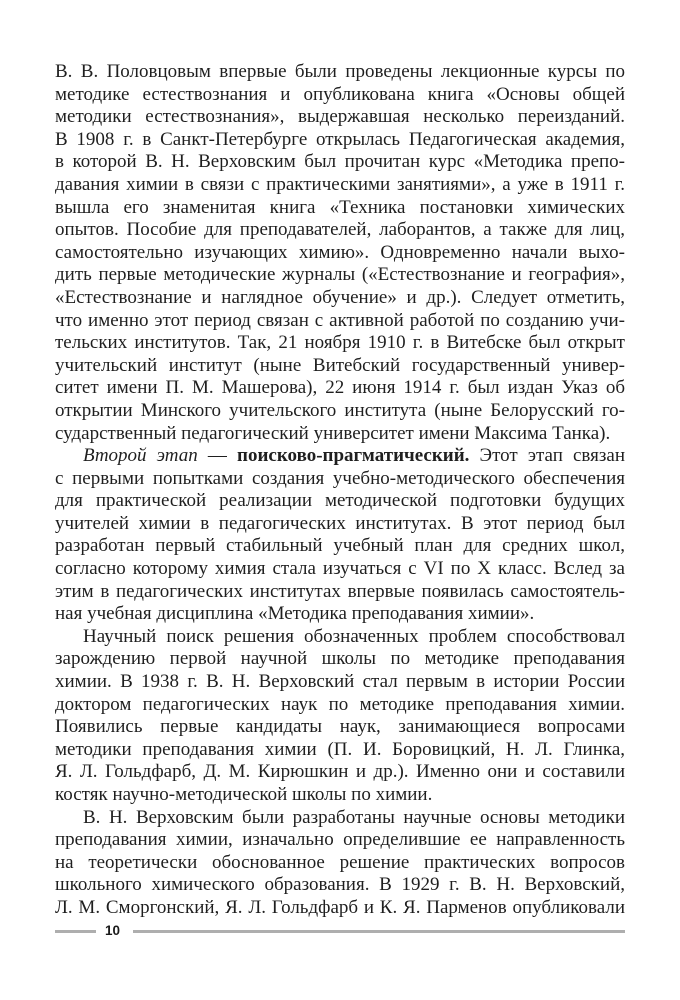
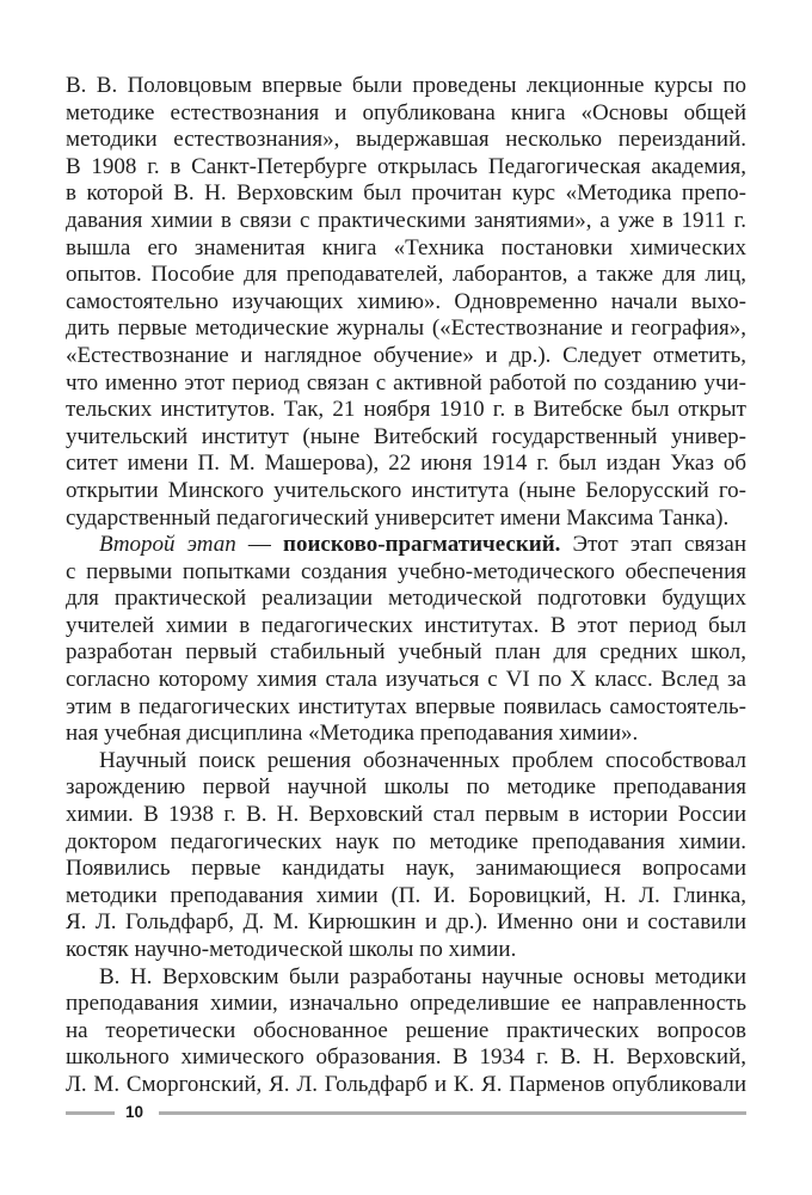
  В. В. Половцовым впервые были проведены лекционные курсы по
  методике естествознания и опубликована книга «Основы общей
  методики естествознания», выдержавшая несколько переизданий.
  В 1908 г. в Санкт-Петербурге открылась Педагогическая академия,
  в которой В. Н. Верховским был прочитан курс «Методика препо-
  давания химии в связи с практическими занятиями», а уже в 1911 г.
  вышла его знаменитая книга «Техника постановки химических
  опытов. Пособие для преподавателей, лаборантов, а также для лиц,
  самостоятельно изучающих химию». Одновременно начали выхо-
  дить первые методические журналы («Естествознание и география»,
  «Естествознание и наглядное обучение» и др.). Следует отметить,
  что именно этот период связан с активной работой по созданию учи-
  тельских институтов. Так, 21 ноября 1910 г. в Витебске был открыт
  учительский институт (ныне Витебский государственный универ-
  ситет имени П. М. Машерова), 22 июня 1914 г. был издан Указ об
  открытии Минского учительского института (ныне Белорусский го-
  сударственный педагогический университет имени Максима Танка).
  Второй этап — поисково-прагматический. Этот этап связан
  с первыми попытками создания учебно-методического обеспечения
  для практической реализации методической подготовки будущих
  учителей химии в педагогических институтах. В этот период был
  разработан первый стабильный учебный план для средних школ,
  согласно которому химия стала изучаться с VI по X класс. Вслед за
  этим в педагогических институтах впервые появилась самостоятель-
  ная учебная дисциплина «Методика преподавания химии».
  Научный поиск решения обозначенных проблем способствовал
  зарождению первой научной школы по методике преподавания
  химии. В 1938 г. В. Н. Верховский стал первым в истории России
  доктором педагогических наук по методике преподавания химии.
  Появились первые кандидаты наук, занимающиеся вопросами
  методики преподавания химии (П. И. Боровицкий, Н. Л. Глинка,
  Я. Л. Гольдфарб, Д. М. Кирюшкин и др.). Именно они и составили
  костяк научно-методической школы по химии.
  В. Н. Верховским были разработаны научные основы методики
  преподавания химии, изначально определившие ее направленность
  на теоретически обоснованное решение практических вопросов
- школьного химического образования. В 1929 г. В. Н. Верховский,
+ школьного химического образования. В 1934 г. В. Н. Верховский,
  Л. М. Сморгонский, Я. Л. Гольдфарб и К. Я. Парменов опубликовали
  10
